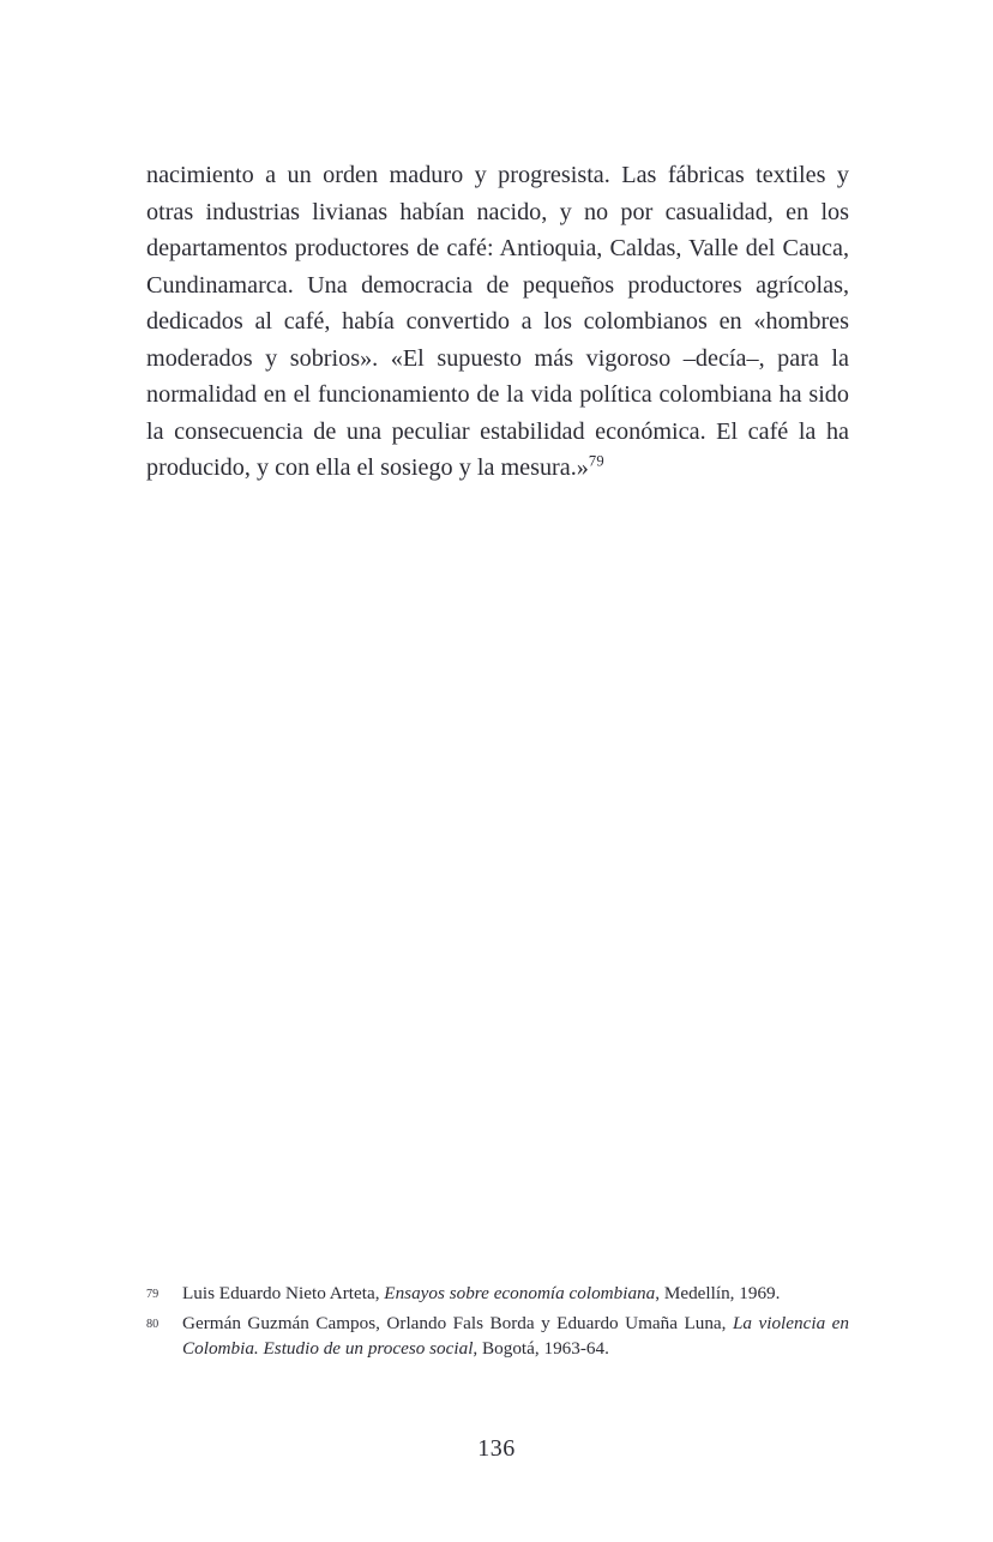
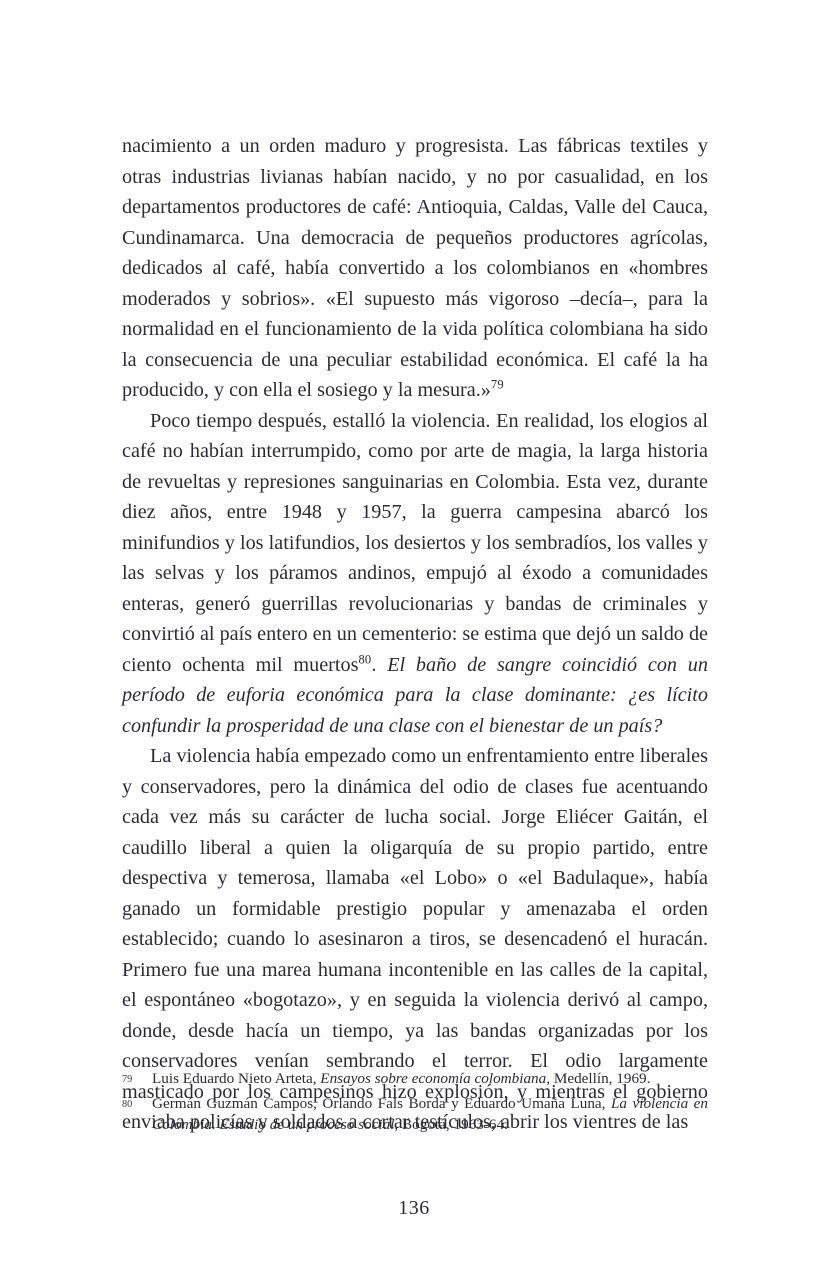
  nacimiento a un orden maduro y progresista. Las fábricas textiles y otras industrias livianas habían nacido, y no por casualidad, en los departamentos productores de café: Antioquia, Caldas, Valle del Cauca, Cundinamarca. Una democracia de pequeños productores agrícolas, dedicados al café, había convertido a los colombianos en «hombres moderados y sobrios». «El supuesto más vigoroso –decía–, para la normalidad en el funcionamiento de la vida política colombiana ha sido la consecuencia de una peculiar estabilidad económica. El café la ha producido, y con ella el sosiego y la mesura.»79
+ Poco tiempo después, estalló la violencia. En realidad, los elogios al café no habían interrumpido, como por arte de magia, la larga historia de revueltas y represiones sanguinarias en Colombia. Esta vez, durante diez años, entre 1948 y 1957, la guerra campesina abarcó los minifundios y los latifundios, los desiertos y los sembradíos, los valles y las selvas y los páramos andinos, empujó al éxodo a comunidades enteras, generó guerrillas revolucionarias y bandas de criminales y convirtió al país entero en un cementerio: se estima que dejó un saldo de ciento ochenta mil muertos80. El baño de sangre coincidió con un período de euforia económica para la clase dominante: ¿es lícito confundir la prosperidad de una clase con el bienestar de un país?
+ La violencia había empezado como un enfrentamiento entre liberales y conservadores, pero la dinámica del odio de clases fue acentuando cada vez más su carácter de lucha social. Jorge Eliécer Gaitán, el caudillo liberal a quien la oligarquía de su propio partido, entre despectiva y temerosa, llamaba «el Lobo» o «el Badulaque», había ganado un formidable prestigio popular y amenazaba el orden establecido; cuando lo asesinaron a tiros, se desencadenó el huracán. Primero fue una marea humana incontenible en las calles de la capital, el espontáneo «bogotazo», y en seguida la violencia derivó al campo, donde, desde hacía un tiempo, ya las bandas organizadas por los conservadores venían sembrando el terror. El odio largamente masticado por los campesinos hizo explosión, y mientras el gobierno enviaba policías y soldados a cortar testículos, abrir los vientres de las
  79
  Luis Eduardo Nieto Arteta, Ensayos sobre economía colombiana, Medellín, 1969.
  80
  Germán Guzmán Campos, Orlando Fals Borda y Eduardo Umaña Luna, La violencia en Colombia. Estudio de un proceso social, Bogotá, 1963-64.
  136
